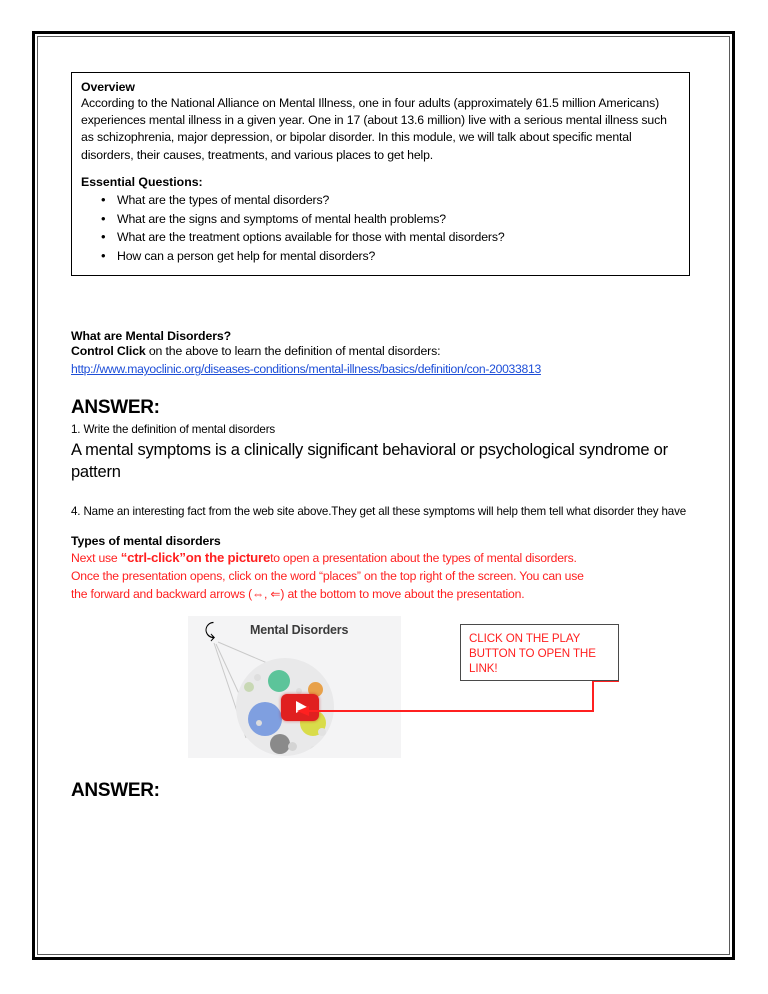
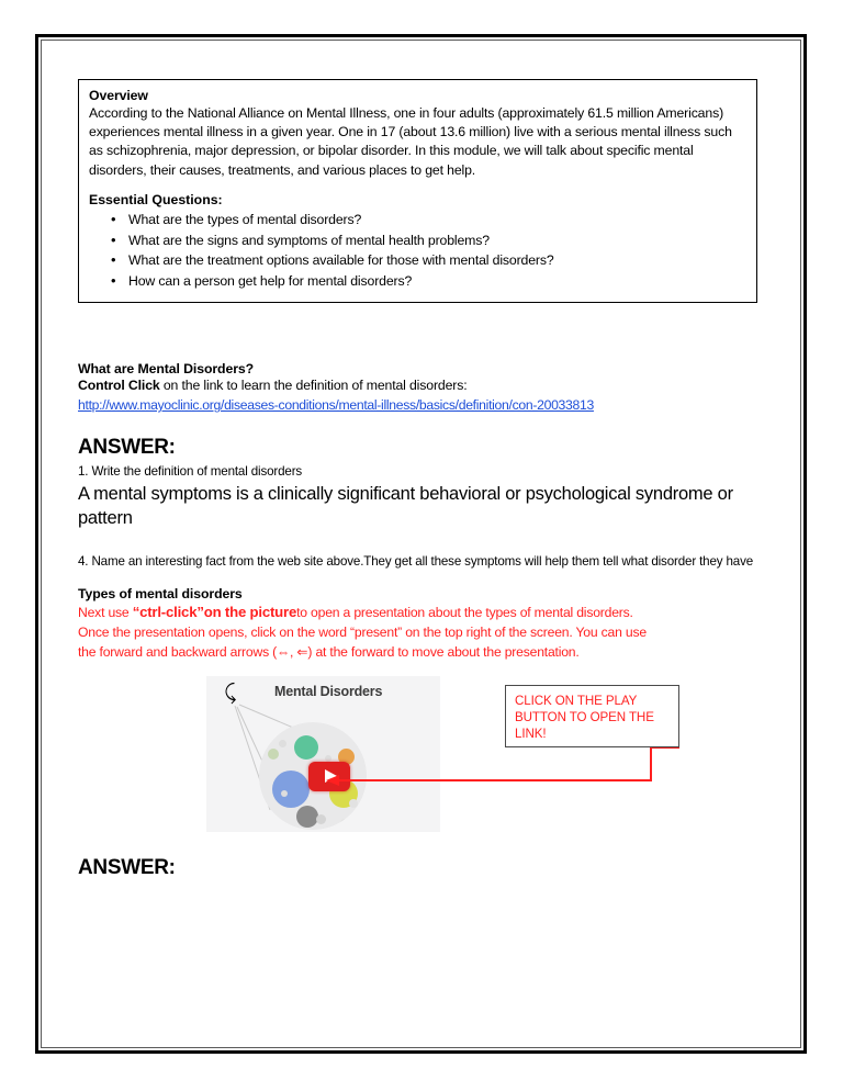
  Overview
  According to the National Alliance on Mental Illness, one in four adults (approximately 61.5 million Americans) experiences mental illness in a given year. One in 17 (about 13.6 million) live with a serious mental illness such as schizophrenia, major depression, or bipolar disorder. In this module, we will talk about specific mental disorders, their causes, treatments, and various places to get help.
  Essential Questions:
  What are the types of mental disorders?
  What are the signs and symptoms of mental health problems?
  What are the treatment options available for those with mental disorders?
  How can a person get help for mental disorders?
  What are Mental Disorders?
- Control Click on the above to learn the definition of mental disorders:
+ Control Click on the link to learn the definition of mental disorders:
  http://www.mayoclinic.org/diseases-conditions/mental-illness/basics/definition/con-20033813
  ANSWER:
  1. Write the definition of mental disorders
  A mental symptoms is a clinically significant behavioral or psychological syndrome or pattern
  4. Name an interesting fact from the web site above.They get all these symptoms will help them tell what disorder they have
  Types of mental disorders
  Next use “ctrl-click”on the pictureto open a presentation about the types of mental disorders.
- Once the presentation opens, click on the word “places” on the top right of the screen. You can use
+ Once the presentation opens, click on the word “present” on the top right of the screen. You can use
- the forward and backward arrows (⇔, ⇐) at the bottom to move about the presentation.
+ the forward and backward arrows (⇔, ⇐) at the forward to move about the presentation.
  ⤹
  Mental Disorders
  CLICK ON THE PLAY
  BUTTON TO OPEN THE
  LINK!
  ANSWER:
